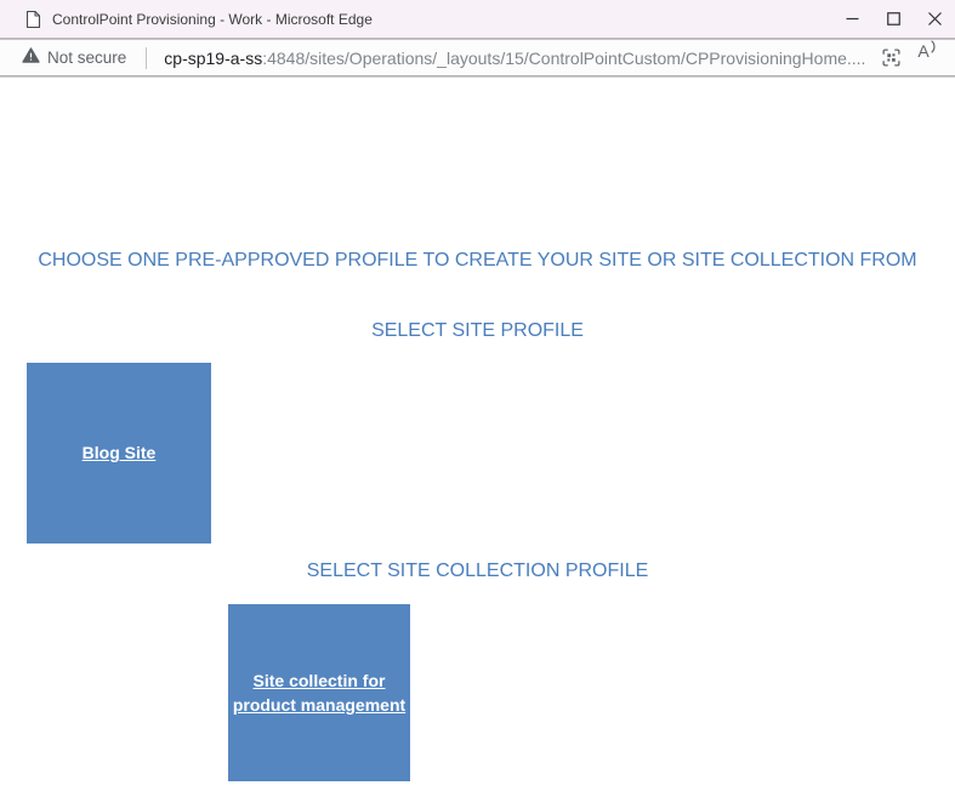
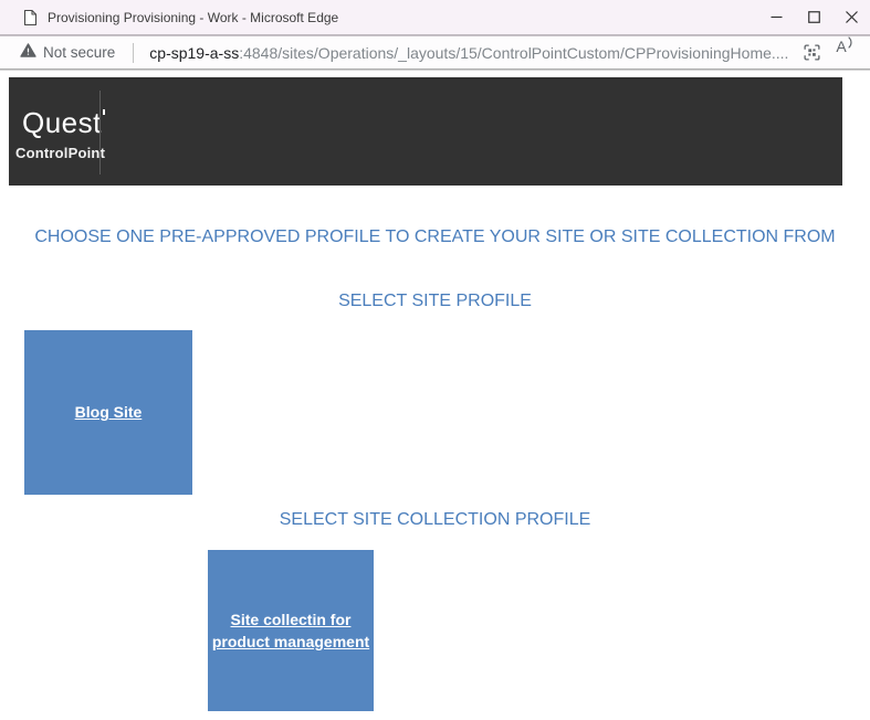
- ControlPoint Provisioning - Work - Microsoft Edge
+ Provisioning Provisioning - Work - Microsoft Edge
  Not secure
  cp-sp19-a-ss:4848/sites/Operations/_layouts/15/ControlPointCustom/CPProvisioningHome....
  A
+ Quest
+ ControlPoint
+ REQUEST SITE OR SITE COLLECTION
  CHOOSE ONE PRE-APPROVED PROFILE TO CREATE YOUR SITE OR SITE COLLECTION FROM
  SELECT SITE PROFILE
  SELECT SITE COLLECTION PROFILE
  Blog Site
  Site collectin for product management
